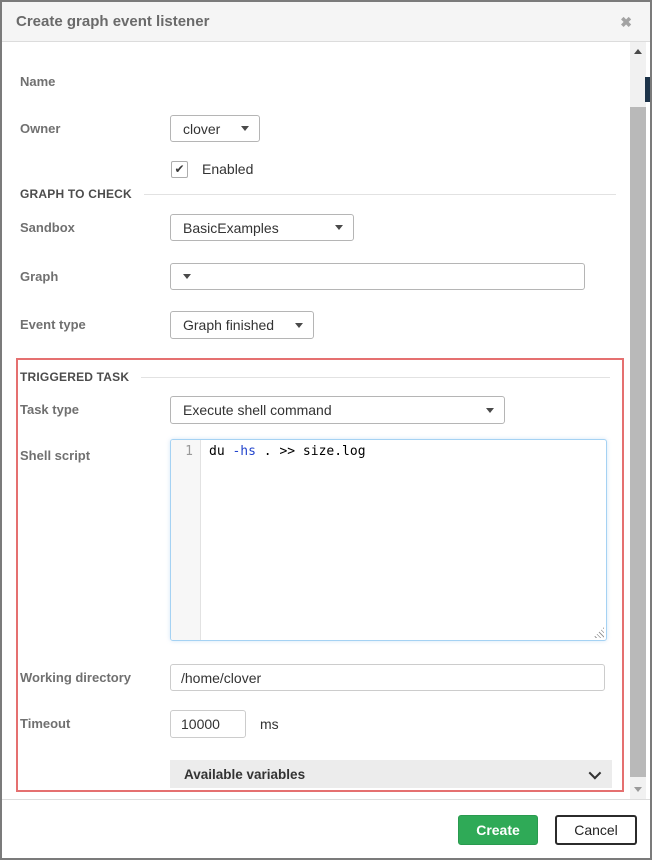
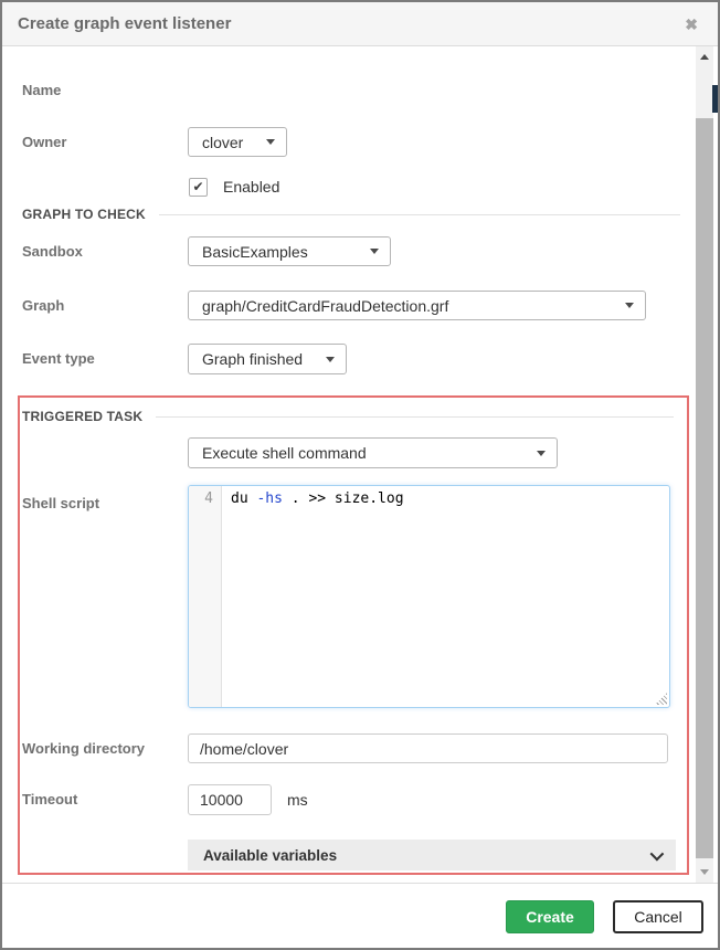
  Create graph event listener
  ✖
  Name
  Owner
  clover
  ✔
  Enabled
  GRAPH TO CHECK
  Sandbox
  BasicExamples
  Graph
+ graph/CreditCardFraudDetection.grf
  Event type
  Graph finished
  TRIGGERED TASK
- Task type
  Execute shell command
  Shell script
- 1
+ 4
  du -hs . >> size.log
  Working directory
  /home/clover
  Timeout
  10000
  ms
  Available variables
  Create
  Cancel
